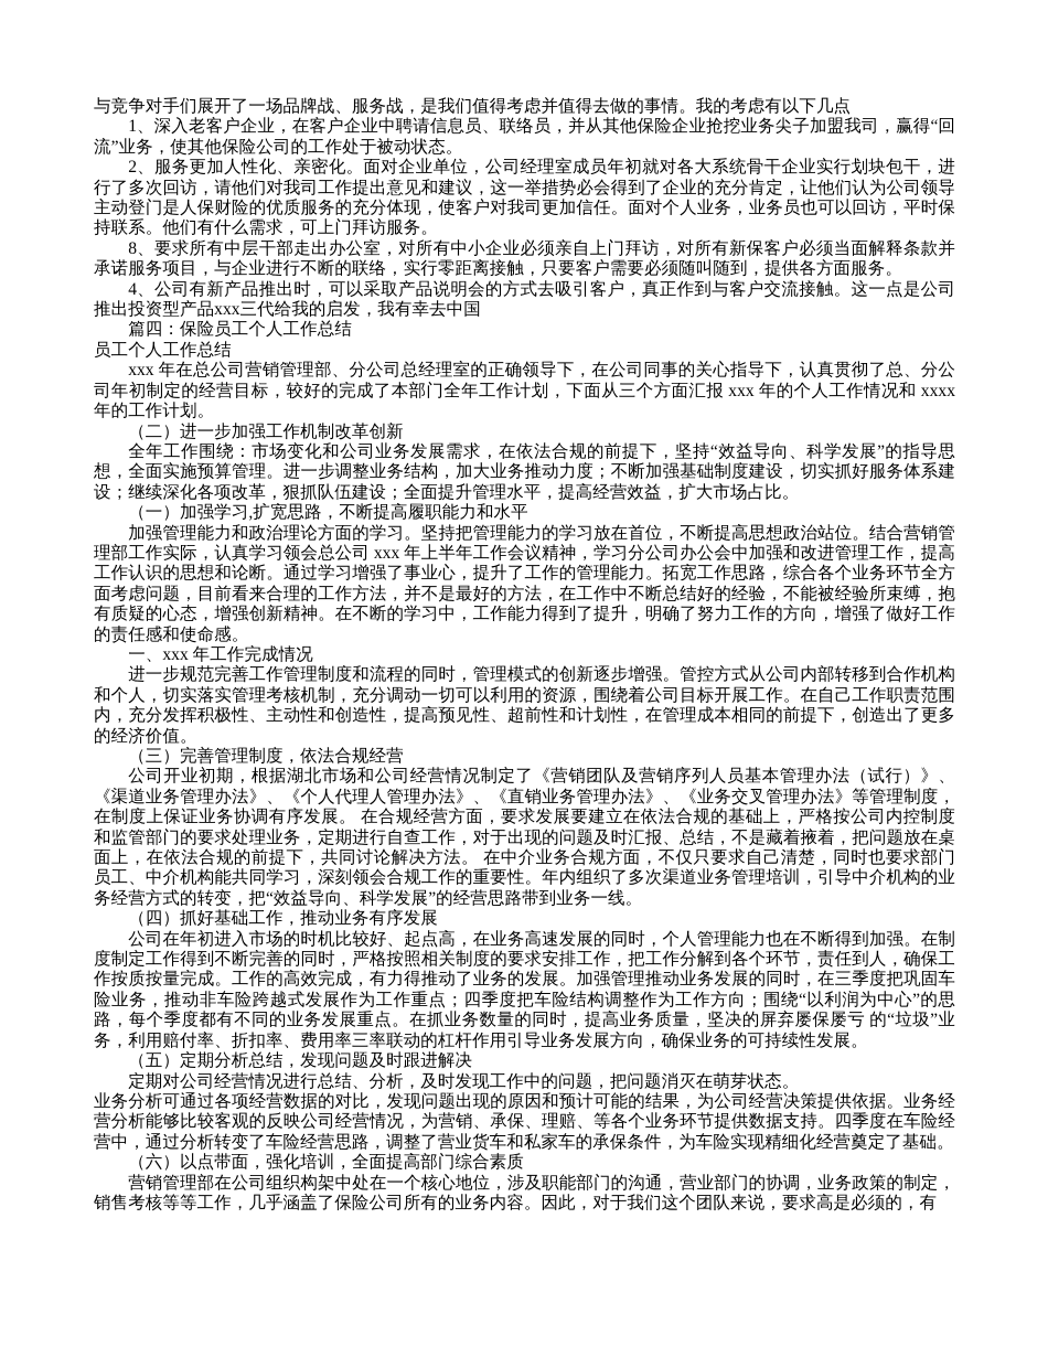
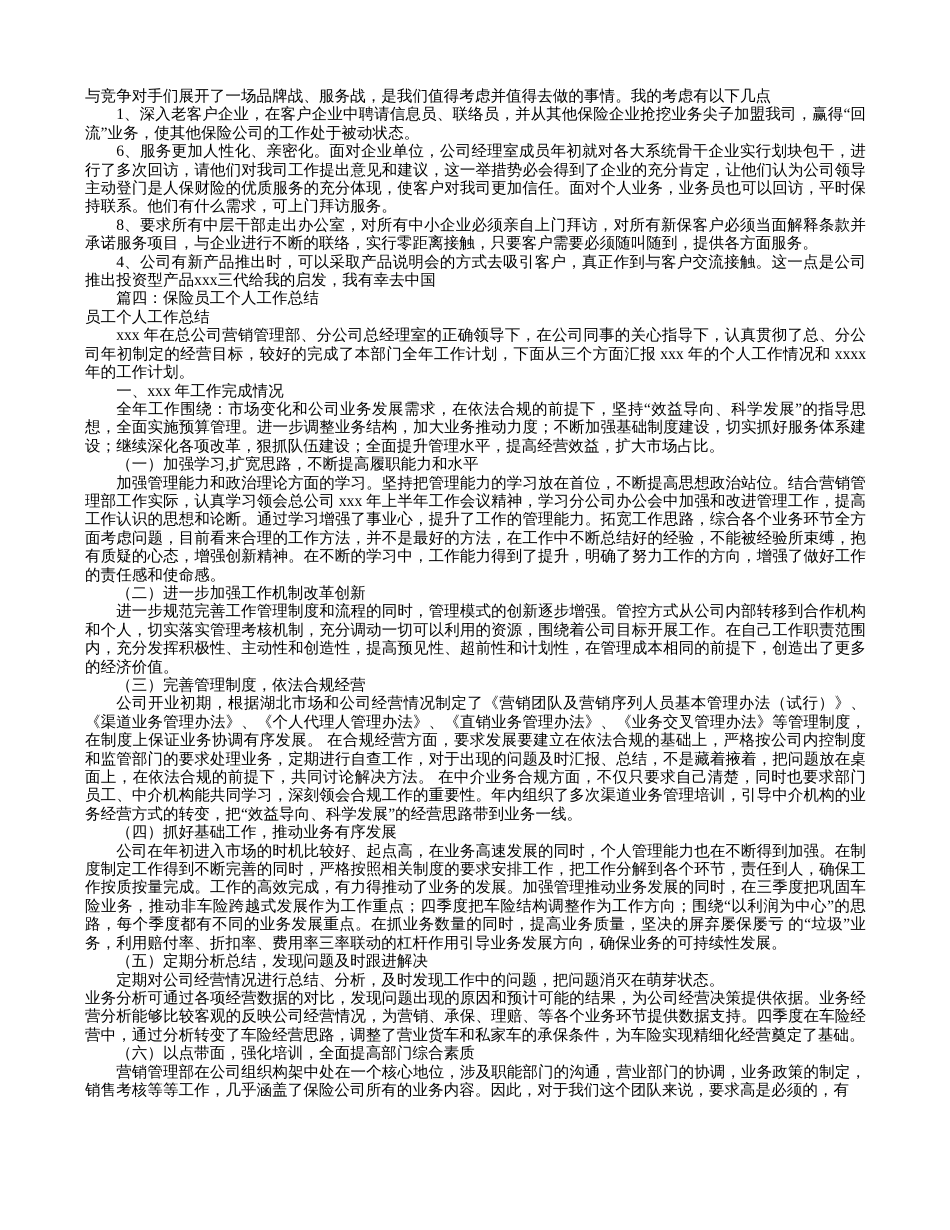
  与竞争对手们展开了一场品牌战、服务战，是我们值得考虑并值得去做的事情。我的考虑有以下几点
  1、深入老客户企业，在客户企业中聘请信息员、联络员，并从其他保险企业抢挖业务尖子加盟我司，赢得“回流”业务，使其他保险公司的工作处于被动状态。
- 2、服务更加人性化、亲密化。面对企业单位，公司经理室成员年初就对各大系统骨干企业实行划块包干，进行了多次回访，请他们对我司工作提出意见和建议，这一举措势必会得到了企业的充分肯定，让他们认为公司领导主动登门是人保财险的优质服务的充分体现，使客户对我司更加信任。面对个人业务，业务员也可以回访，平时保持联系。他们有什么需求，可上门拜访服务。
+ 6、服务更加人性化、亲密化。面对企业单位，公司经理室成员年初就对各大系统骨干企业实行划块包干，进行了多次回访，请他们对我司工作提出意见和建议，这一举措势必会得到了企业的充分肯定，让他们认为公司领导主动登门是人保财险的优质服务的充分体现，使客户对我司更加信任。面对个人业务，业务员也可以回访，平时保持联系。他们有什么需求，可上门拜访服务。
  8、要求所有中层干部走出办公室，对所有中小企业必须亲自上门拜访，对所有新保客户必须当面解释条款并承诺服务项目，与企业进行不断的联络，实行零距离接触，只要客户需要必须随叫随到，提供各方面服务。
  4、公司有新产品推出时，可以采取产品说明会的方式去吸引客户，真正作到与客户交流接触。这一点是公司推出投资型产品xxx三代给我的启发，我有幸去中国
  篇四：保险员工个人工作总结
  员工个人工作总结
  xxx 年在总公司营销管理部、分公司总经理室的正确领导下，在公司同事的关心指导下，认真贯彻了总、分公司年初制定的经营目标，较好的完成了本部门全年工作计划，下面从三个方面汇报 xxx 年的个人工作情况和 xxxx 年的工作计划。
- （二）进一步加强工作机制改革创新
+ 一、xxx 年工作完成情况
  全年工作围绕：市场变化和公司业务发展需求，在依法合规的前提下，坚持“效益导向、科学发展”的指导思想，全面实施预算管理。进一步调整业务结构，加大业务推动力度；不断加强基础制度建设，切实抓好服务体系建设；继续深化各项改革，狠抓队伍建设；全面提升管理水平，提高经营效益，扩大市场占比。
  （一）加强学习,扩宽思路，不断提高履职能力和水平
  加强管理能力和政治理论方面的学习。坚持把管理能力的学习放在首位，不断提高思想政治站位。结合营销管理部工作实际，认真学习领会总公司 xxx 年上半年工作会议精神，学习分公司办公会中加强和改进管理工作，提高工作认识的思想和论断。通过学习增强了事业心，提升了工作的管理能力。拓宽工作思路，综合各个业务环节全方面考虑问题，目前看来合理的工作方法，并不是最好的方法，在工作中不断总结好的经验，不能被经验所束缚，抱有质疑的心态，增强创新精神。在不断的学习中，工作能力得到了提升，明确了努力工作的方向，增强了做好工作的责任感和使命感。
- 一、xxx 年工作完成情况
+ （二）进一步加强工作机制改革创新
  进一步规范完善工作管理制度和流程的同时，管理模式的创新逐步增强。管控方式从公司内部转移到合作机构和个人，切实落实管理考核机制，充分调动一切可以利用的资源，围绕着公司目标开展工作。在自己工作职责范围内，充分发挥积极性、主动性和创造性，提高预见性、超前性和计划性，在管理成本相同的前提下，创造出了更多的经济价值。
  （三）完善管理制度，依法合规经营
  公司开业初期，根据湖北市场和公司经营情况制定了《营销团队及营销序列人员基本管理办法（试行）》、《渠道业务管理办法》、《个人代理人管理办法》、《直销业务管理办法》、《业务交叉管理办法》等管理制度，在制度上保证业务协调有序发展。 在合规经营方面，要求发展要建立在依法合规的基础上，严格按公司内控制度和监管部门的要求处理业务，定期进行自查工作，对于出现的问题及时汇报、总结，不是藏着掖着，把问题放在桌面上，在依法合规的前提下，共同讨论解决方法。 在中介业务合规方面，不仅只要求自己清楚，同时也要求部门员工、中介机构能共同学习，深刻领会合规工作的重要性。年内组织了多次渠道业务管理培训，引导中介机构的业务经营方式的转变，把“效益导向、科学发展”的经营思路带到业务一线。
  （四）抓好基础工作，推动业务有序发展
  公司在年初进入市场的时机比较好、起点高，在业务高速发展的同时，个人管理能力也在不断得到加强。在制度制定工作得到不断完善的同时，严格按照相关制度的要求安排工作，把工作分解到各个环节，责任到人，确保工作按质按量完成。工作的高效完成，有力得推动了业务的发展。加强管理推动业务发展的同时，在三季度把巩固车险业务，推动非车险跨越式发展作为工作重点；四季度把车险结构调整作为工作方向；围绕“以利润为中心”的思路，每个季度都有不同的业务发展重点。在抓业务数量的同时，提高业务质量，坚决的屏弃屡保屡亏 的“垃圾”业务，利用赔付率、折扣率、费用率三率联动的杠杆作用引导业务发展方向，确保业务的可持续性发展。
  （五）定期分析总结，发现问题及时跟进解决
  定期对公司经营情况进行总结、分析，及时发现工作中的问题，把问题消灭在萌芽状态。
  业务分析可通过各项经营数据的对比，发现问题出现的原因和预计可能的结果，为公司经营决策提供依据。业务经营分析能够比较客观的反映公司经营情况，为营销、承保、理赔、等各个业务环节提供数据支持。四季度在车险经营中，通过分析转变了车险经营思路，调整了营业货车和私家车的承保条件，为车险实现精细化经营奠定了基础。
  （六）以点带面，强化培训，全面提高部门综合素质
  营销管理部在公司组织构架中处在一个核心地位，涉及职能部门的沟通，营业部门的协调，业务政策的制定，销售考核等等工作，几乎涵盖了保险公司所有的业务内容。因此，对于我们这个团队来说，要求高是必须的，有
